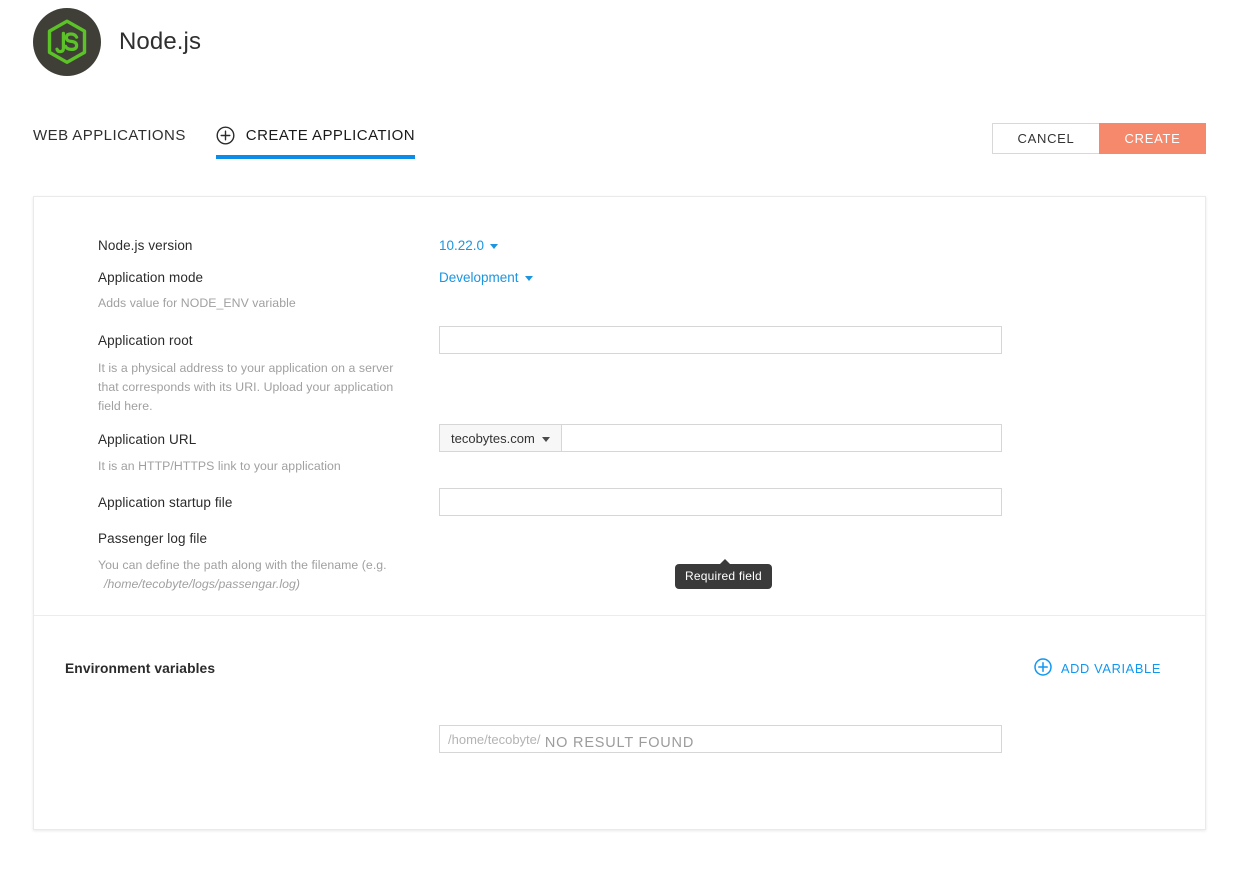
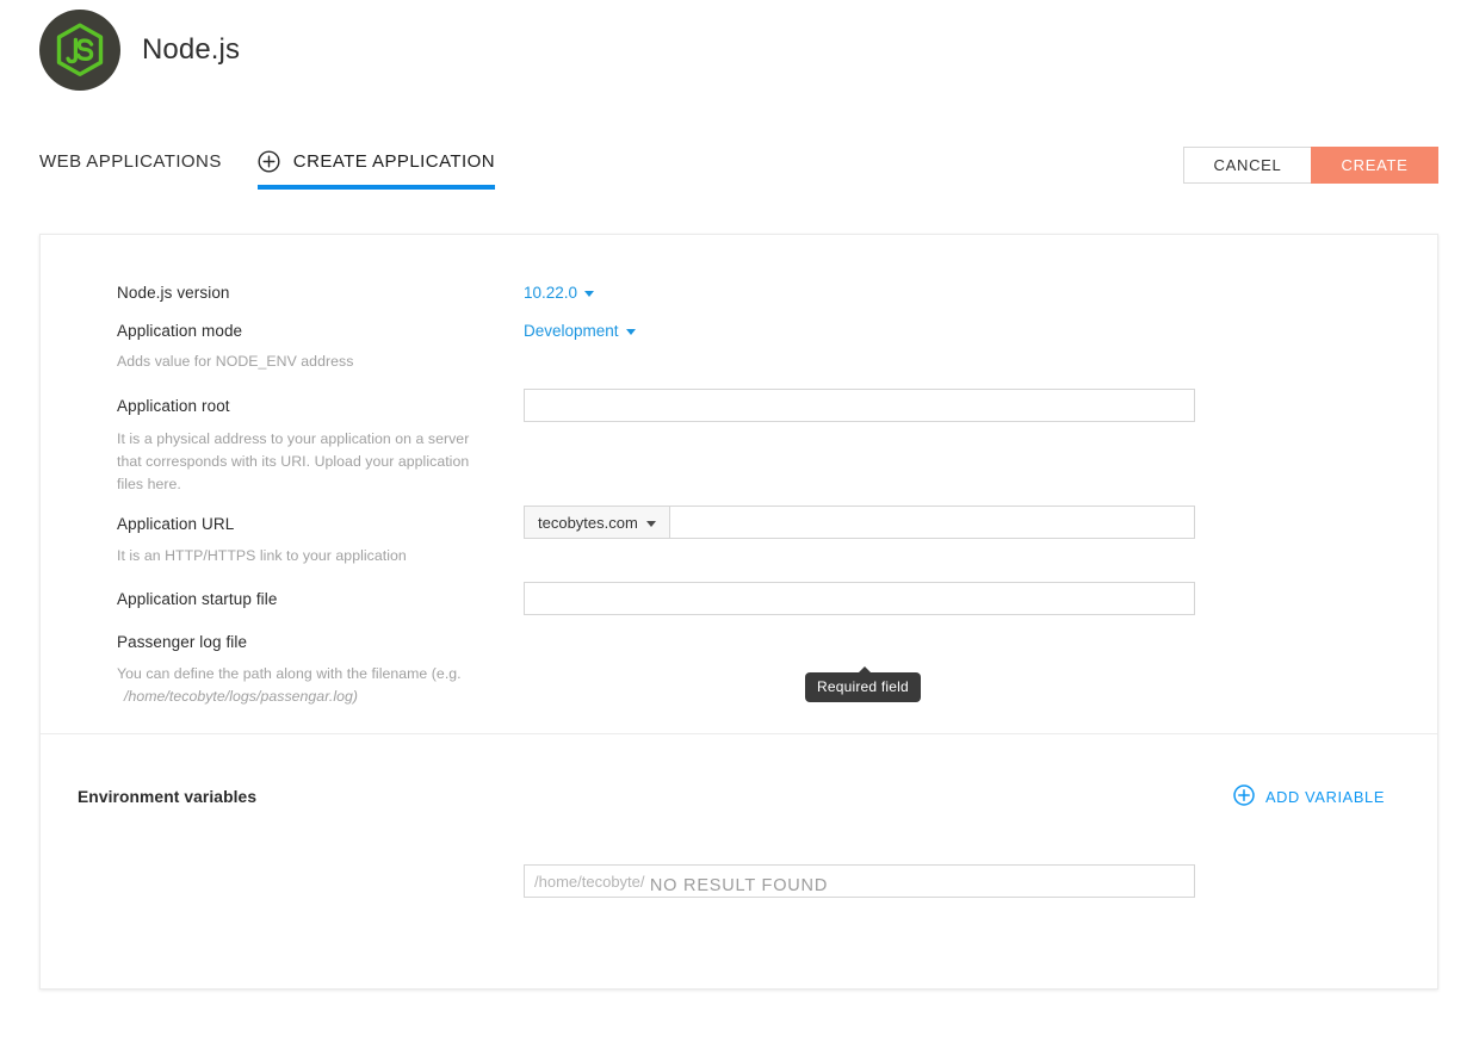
  Node.js
  WEB APPLICATIONS
  CREATE APPLICATION
  CANCEL
  CREATE
  Node.js version
  10.22.0
  Application mode
- Adds value for NODE_ENV variable
+ Adds value for NODE_ENV address
  Development
  Application root
- It is a physical address to your application on a server that corresponds with its URI. Upload your application field here.
+ It is a physical address to your application on a server that corresponds with its URI. Upload your application files here.
  Required field
  Application URL
  It is an HTTP/HTTPS link to your application
  tecobytes.com
  Application startup file
  Passenger log file
  You can define the path along with the filename (e.g.
  /home/tecobyte/logs/passengar.log)
  /home/tecobyte/
  Environment variables
  ADD VARIABLE
  NO RESULT FOUND
